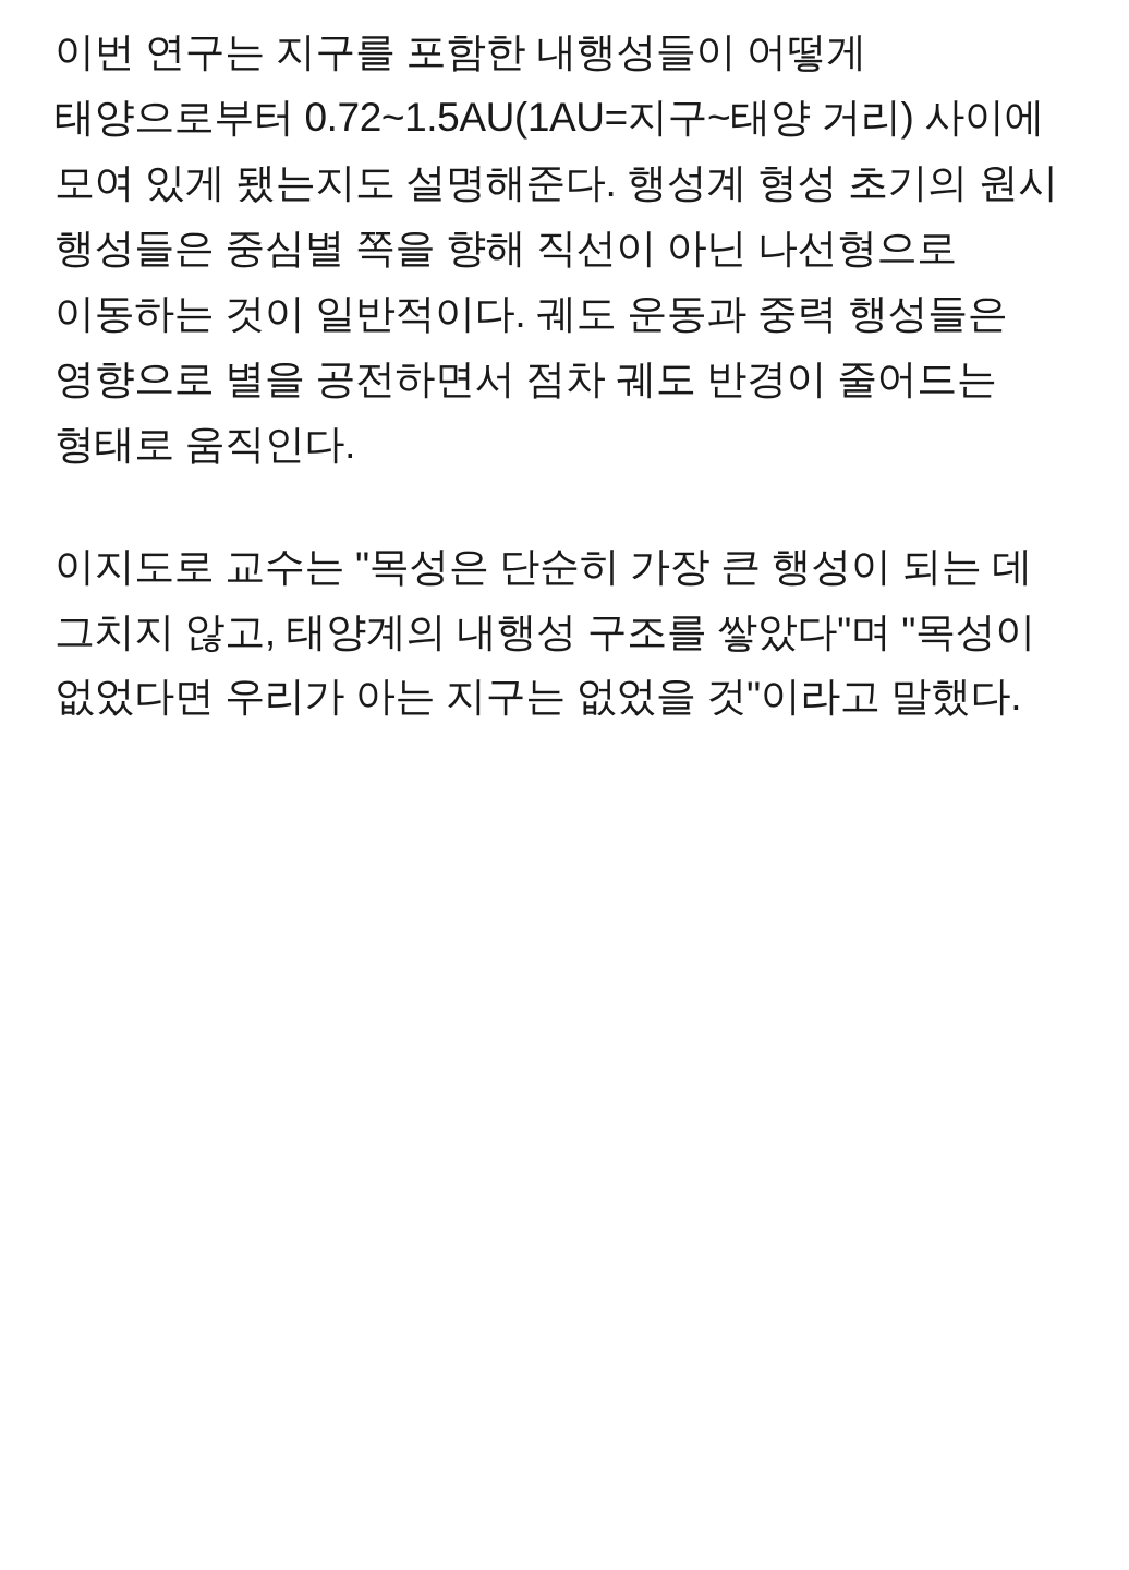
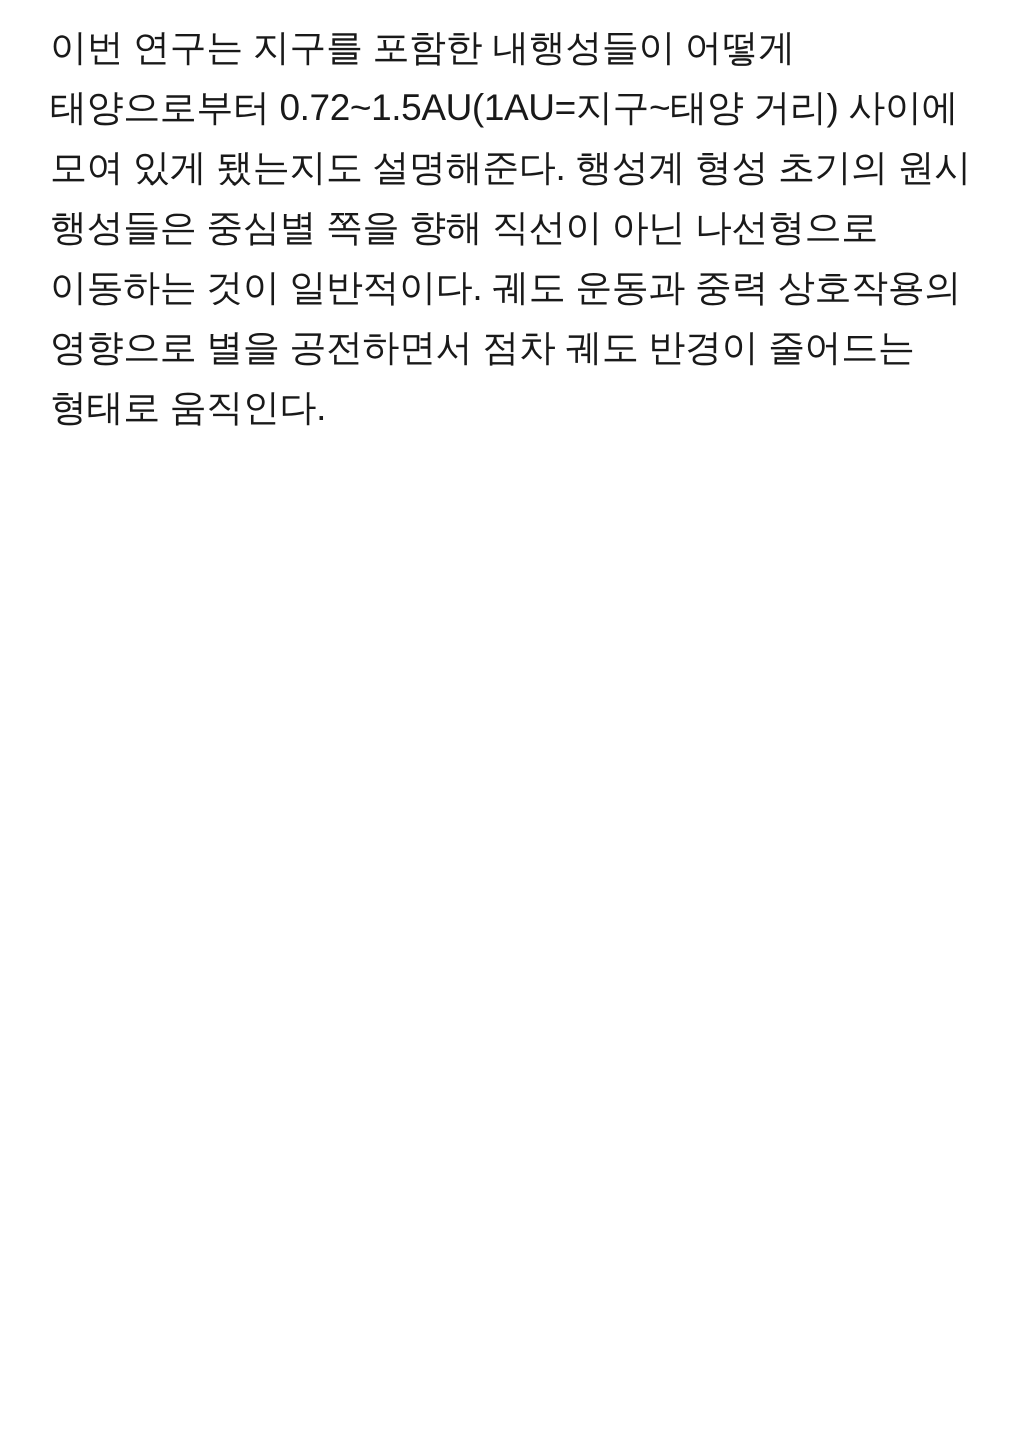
- 이번 연구는 지구를 포함한 내행성들이 어떻게 태양으로부터 0.72~1.5AU(1AU=지구~태양 거리) 사이에 모여 있게 됐는지도 설명해준다. 행성계 형성 초기의 원시 행성들은 중심별 쪽을 향해 직선이 아닌 나선형으로 이동하는 것이 일반적이다. 궤도 운동과 중력 행성들은 영향으로 별을 공전하면서 점차 궤도 반경이 줄어드는 형태로 움직인다.
+ 이번 연구는 지구를 포함한 내행성들이 어떻게 태양으로부터 0.72~1.5AU(1AU=지구~태양 거리) 사이에 모여 있게 됐는지도 설명해준다. 행성계 형성 초기의 원시 행성들은 중심별 쪽을 향해 직선이 아닌 나선형으로 이동하는 것이 일반적이다. 궤도 운동과 중력 상호작용의 영향으로 별을 공전하면서 점차 궤도 반경이 줄어드는 형태로 움직인다.
- 이지도로 교수는 "목성은 단순히 가장 큰 행성이 되는 데 그치지 않고, 태양계의 내행성 구조를 쌓았다"며 "목성이 없었다면 우리가 아는 지구는 없었을 것"이라고 말했다.
